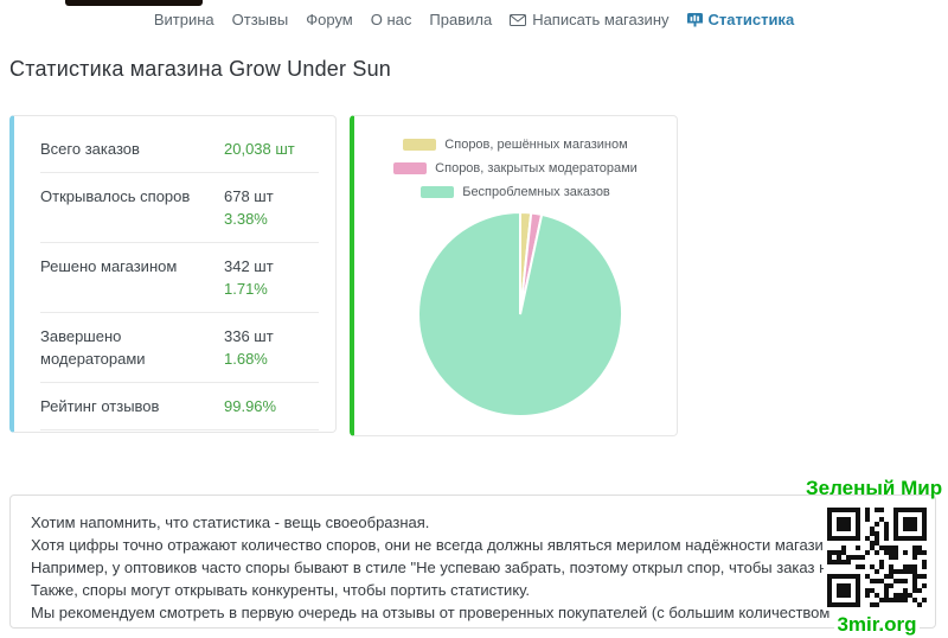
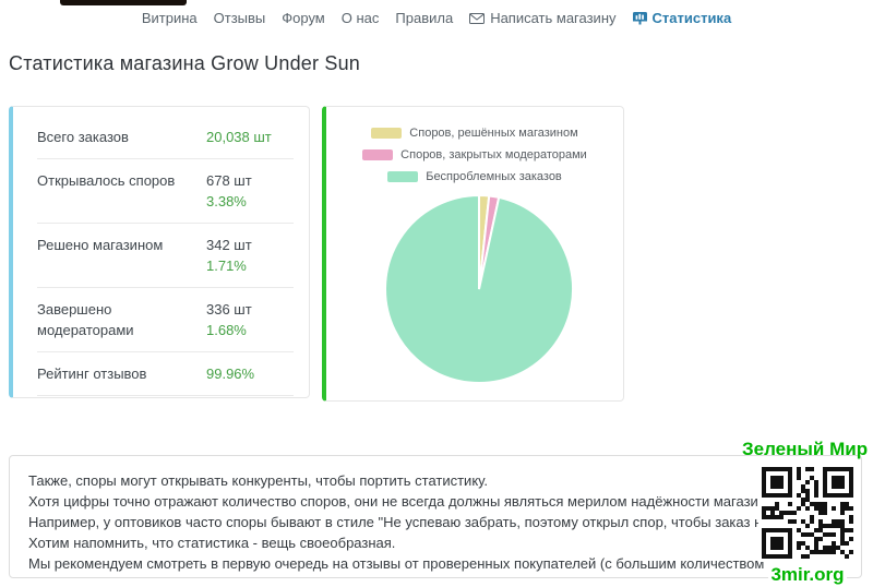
  Витрина
  Отзывы
  Форум
  О нас
  Правила
  Написать магазину
  Статистика
  Статистика магазина Grow Under Sun
  Всего заказов
  20,038 шт
  Открывалось споров
  678 шт
  3.38%
  Решено магазином
  342 шт
  1.71%
  Завершено модераторами
  336 шт
  1.68%
  Рейтинг отзывов
  99.96%
  Споров, решённых магазином
  Споров, закрытых модераторами
  Беспроблемных заказов
- Хотим напомнить, что статистика - вещь своеобразная.
+ Также, споры могут открывать конкуренты, чтобы портить статистику.
  Хотя цифры точно отражают количество споров, они не всегда должны являться мерилом надёжности магази
  Например, у оптовиков часто споры бывают в стиле "Не успеваю забрать, поэтому открыл спор, чтобы заказ
- Также, споры могут открывать конкуренты, чтобы портить статистику.
+ Хотим напомнить, что статистика - вещь своеобразная.
  Мы рекомендуем смотреть в первую очередь на отзывы от проверенных покупателей (с большим количеством
  Зеленый Мир
  3mir.org
